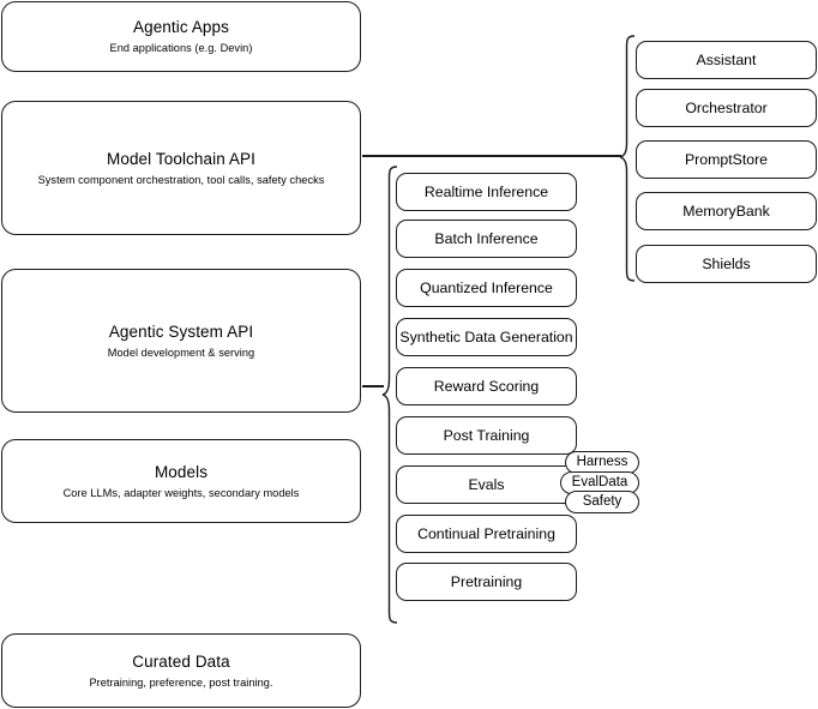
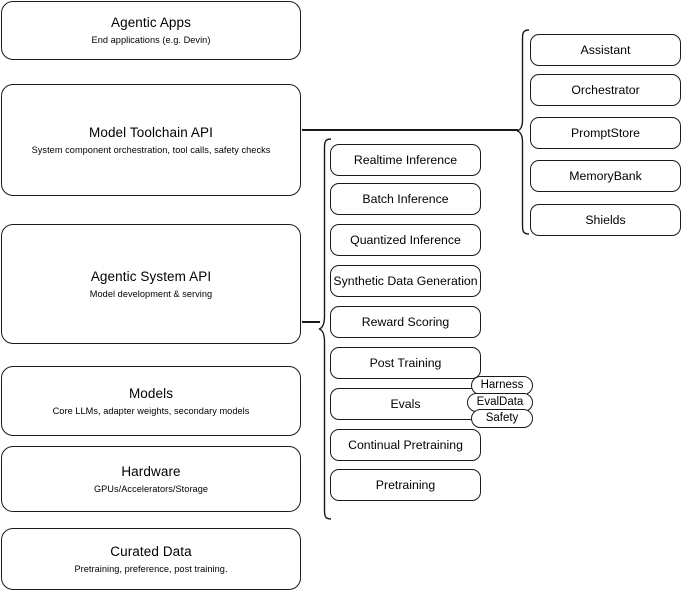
  Agentic Apps
  End applications (e.g. Devin)
  Model Toolchain API
  System component orchestration, tool calls, safety checks
  Agentic System API
  Model development & serving
  Models
  Core LLMs, adapter weights, secondary models
+ Hardware
+ GPUs/Accelerators/Storage
  Curated Data
  Pretraining, preference, post training.
  Realtime Inference
  Batch Inference
  Quantized Inference
  Synthetic Data Generation
  Reward Scoring
  Post Training
  Evals
  Continual Pretraining
  Pretraining
  Harness
  EvalData
  Safety
  Assistant
  Orchestrator
  PromptStore
  MemoryBank
  Shields
